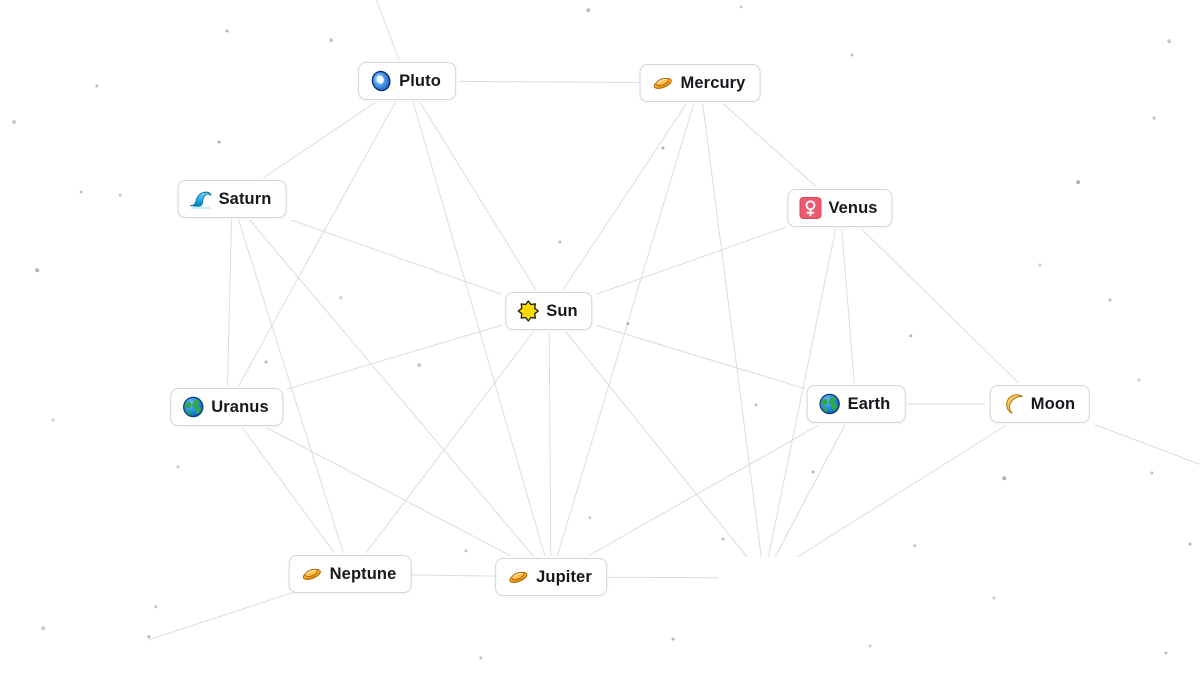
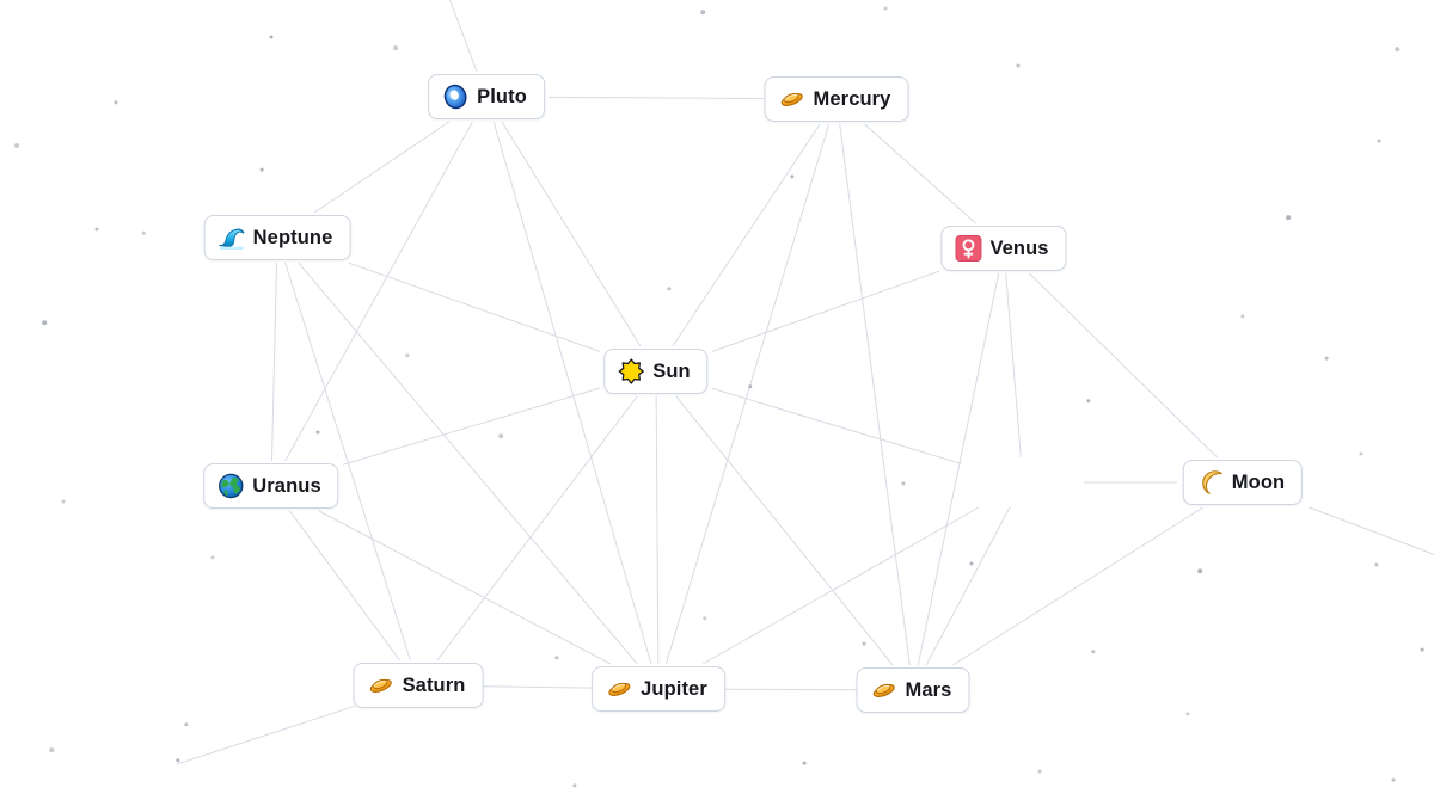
  Pluto
  Mercury
- Saturn
+ Neptune
  Venus
  Sun
  Uranus
- Earth
  Moon
- Neptune
+ Saturn
  Jupiter
+ Mars
